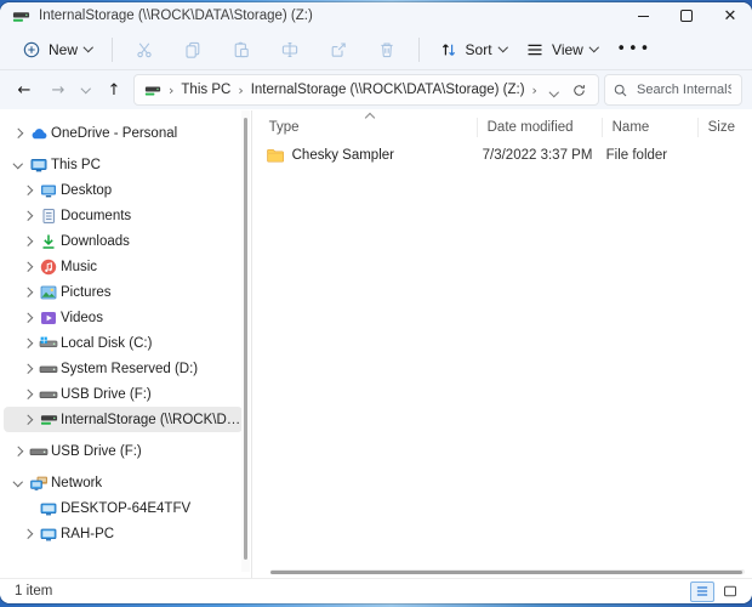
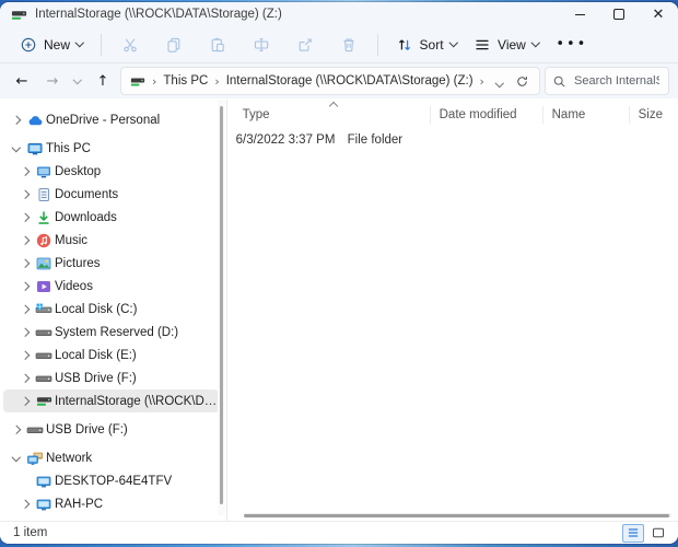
  InternalStorage (\\ROCK\DATA\Storage) (Z:)
  ✕
  New
  Sort
  View
  •••
  ←
  →
  ↑
  ›
  This PC
  ›
  InternalStorage (\\ROCK\DATA\Storage) (Z:)
  ›
  OneDrive - Personal
  This PC
  Desktop
  Documents
  Downloads
  Music
  Pictures
  Videos
  Local Disk (C:)
  System Reserved (D:)
+ Local Disk (E:)
  USB Drive (F:)
  USB Drive (F:)
  Network
  DESKTOP-64E4TFV
  RAH-PC
  Type
  Date modified
  Name
  Size
- Chesky Sampler
- 7/3/2022 3:37 PM
+ 6/3/2022 3:37 PM
  File folder
  1 item
